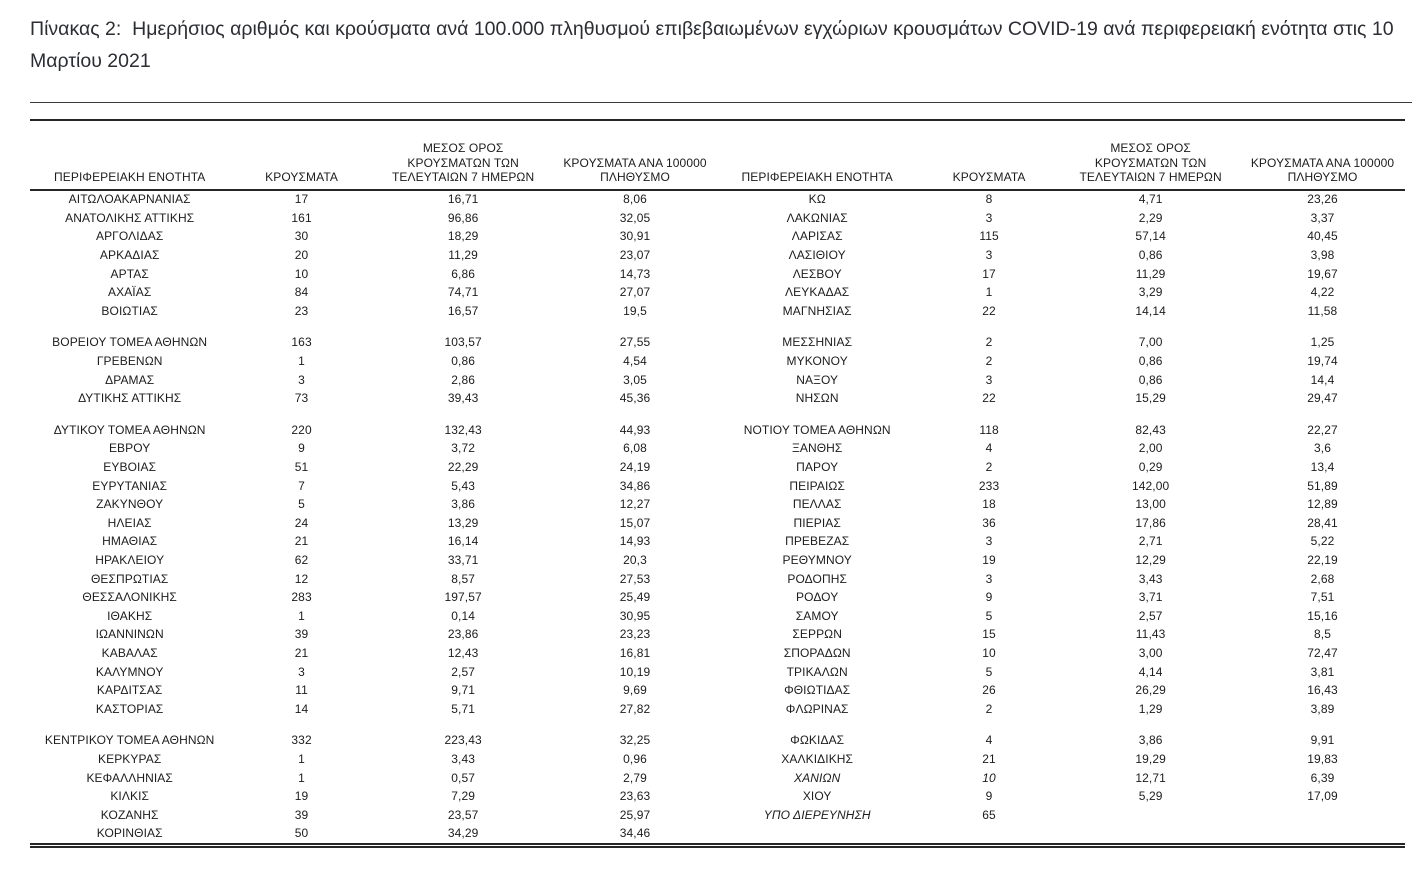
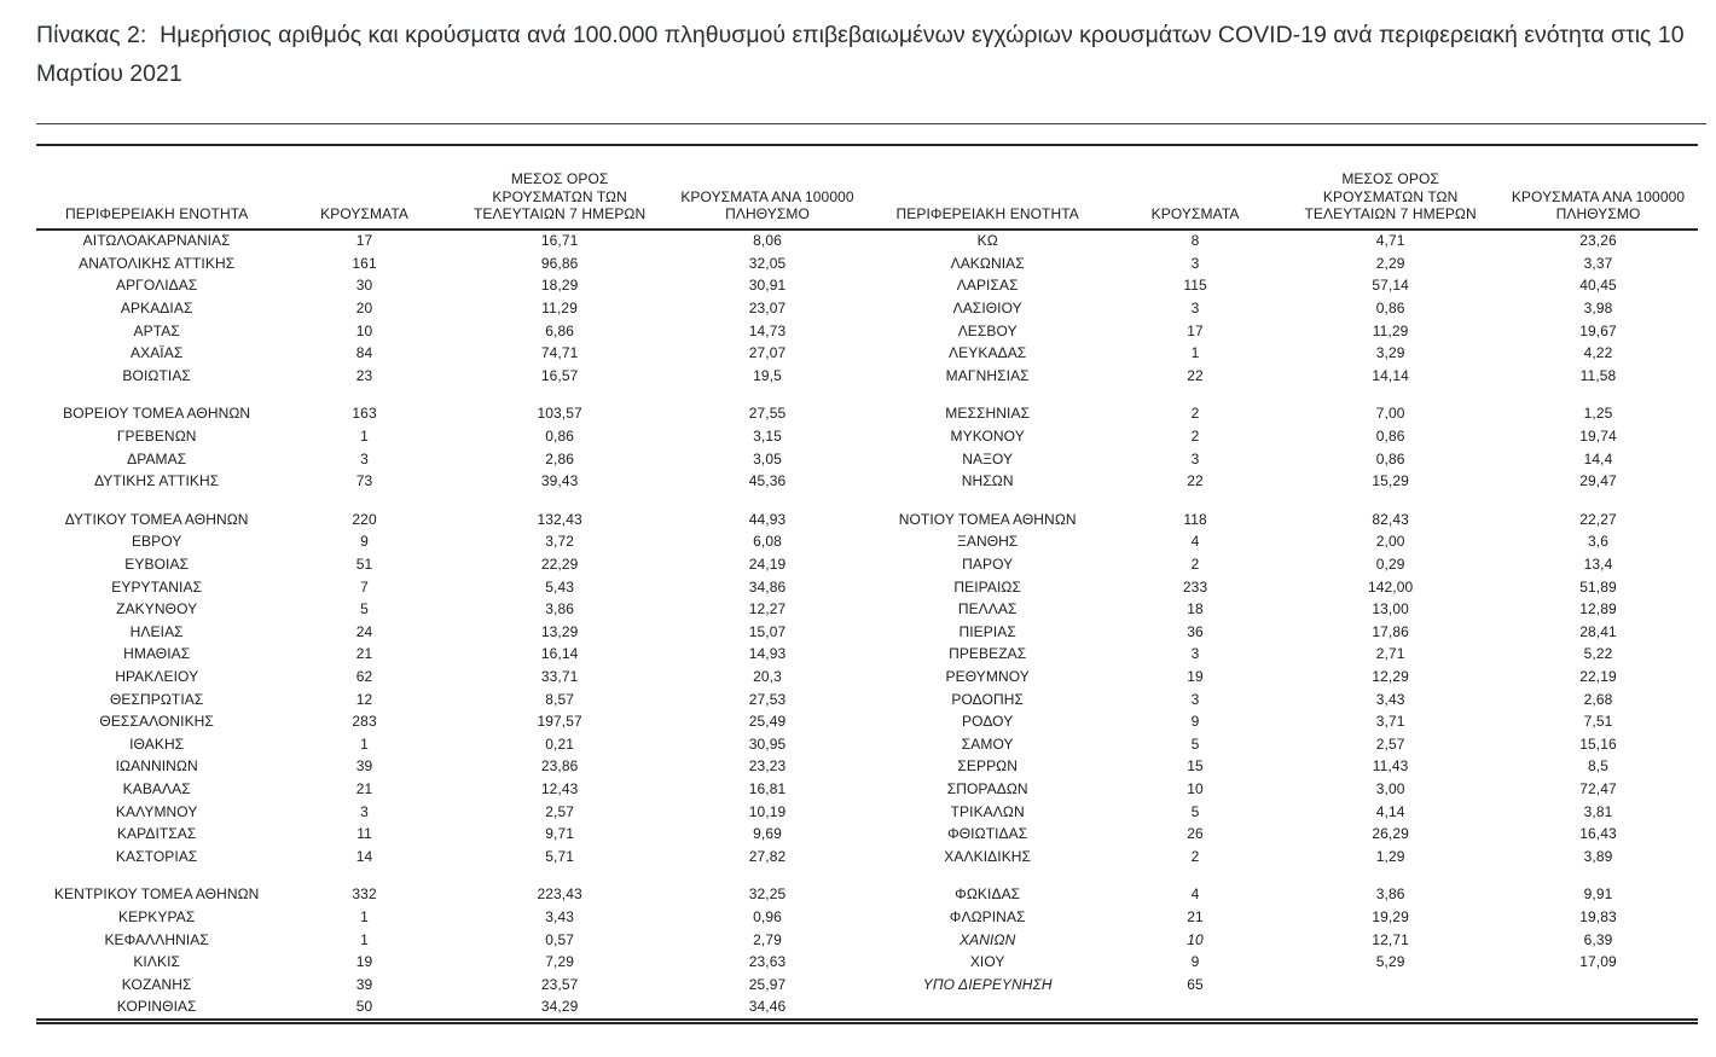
  Πίνακας 2: Ημερήσιος αριθμός και κρούσματα ανά 100.000 πληθυσμού επιβεβαιωμένων εγχώριων κρουσμάτων COVID-19 ανά περιφερειακή ενότητα στις 10 Μαρτίου 2021
  ΠΕΡΙΦΕΡΕΙΑΚΗ ΕΝΟΤΗΤΑ	ΚΡΟΥΣΜΑΤΑ	ΜΕΣΟΣ ΟΡΟΣ ΚΡΟΥΣΜΑΤΩΝ ΤΩΝ ΤΕΛΕΥΤΑΙΩΝ 7 ΗΜΕΡΩΝ	ΚΡΟΥΣΜΑΤΑ ΑΝΑ 100000 ΠΛΗΘΥΣΜΟ	ΠΕΡΙΦΕΡΕΙΑΚΗ ΕΝΟΤΗΤΑ	ΚΡΟΥΣΜΑΤΑ	ΜΕΣΟΣ ΟΡΟΣ ΚΡΟΥΣΜΑΤΩΝ ΤΩΝ ΤΕΛΕΥΤΑΙΩΝ 7 ΗΜΕΡΩΝ	ΚΡΟΥΣΜΑΤΑ ΑΝΑ 100000 ΠΛΗΘΥΣΜΟ
  ΑΙΤΩΛΟΑΚΑΡΝΑΝΙΑΣ	17	16,71	8,06	ΚΩ	8	4,71	23,26
  ΑΝΑΤΟΛΙΚΗΣ ΑΤΤΙΚΗΣ	161	96,86	32,05	ΛΑΚΩΝΙΑΣ	3	2,29	3,37
  ΑΡΓΟΛΙΔΑΣ	30	18,29	30,91	ΛΑΡΙΣΑΣ	115	57,14	40,45
  ΑΡΚΑΔΙΑΣ	20	11,29	23,07	ΛΑΣΙΘΙΟΥ	3	0,86	3,98
  ΑΡΤΑΣ	10	6,86	14,73	ΛΕΣΒΟΥ	17	11,29	19,67
  ΑΧΑΪΑΣ	84	74,71	27,07	ΛΕΥΚΑΔΑΣ	1	3,29	4,22
  ΒΟΙΩΤΙΑΣ	23	16,57	19,5	ΜΑΓΝΗΣΙΑΣ	22	14,14	11,58
  ΒΟΡΕΙΟΥ ΤΟΜΕΑ ΑΘΗΝΩΝ	163	103,57	27,55	ΜΕΣΣΗΝΙΑΣ	2	7,00	1,25
- ΓΡΕΒΕΝΩΝ	1	0,86	4,54	ΜΥΚΟΝΟΥ	2	0,86	19,74
+ ΓΡΕΒΕΝΩΝ	1	0,86	3,15	ΜΥΚΟΝΟΥ	2	0,86	19,74
  ΔΡΑΜΑΣ	3	2,86	3,05	ΝΑΞΟΥ	3	0,86	14,4
  ΔΥΤΙΚΗΣ ΑΤΤΙΚΗΣ	73	39,43	45,36	ΝΗΣΩΝ	22	15,29	29,47
  ΔΥΤΙΚΟΥ ΤΟΜΕΑ ΑΘΗΝΩΝ	220	132,43	44,93	ΝΟΤΙΟΥ ΤΟΜΕΑ ΑΘΗΝΩΝ	118	82,43	22,27
  ΕΒΡΟΥ	9	3,72	6,08	ΞΑΝΘΗΣ	4	2,00	3,6
  ΕΥΒΟΙΑΣ	51	22,29	24,19	ΠΑΡΟΥ	2	0,29	13,4
  ΕΥΡΥΤΑΝΙΑΣ	7	5,43	34,86	ΠΕΙΡΑΙΩΣ	233	142,00	51,89
  ΖΑΚΥΝΘΟΥ	5	3,86	12,27	ΠΕΛΛΑΣ	18	13,00	12,89
  ΗΛΕΙΑΣ	24	13,29	15,07	ΠΙΕΡΙΑΣ	36	17,86	28,41
  ΗΜΑΘΙΑΣ	21	16,14	14,93	ΠΡΕΒΕΖΑΣ	3	2,71	5,22
  ΗΡΑΚΛΕΙΟΥ	62	33,71	20,3	ΡΕΘΥΜΝΟΥ	19	12,29	22,19
  ΘΕΣΠΡΩΤΙΑΣ	12	8,57	27,53	ΡΟΔΟΠΗΣ	3	3,43	2,68
  ΘΕΣΣΑΛΟΝΙΚΗΣ	283	197,57	25,49	ΡΟΔΟΥ	9	3,71	7,51
- ΙΘΑΚΗΣ	1	0,14	30,95	ΣΑΜΟΥ	5	2,57	15,16
+ ΙΘΑΚΗΣ	1	0,21	30,95	ΣΑΜΟΥ	5	2,57	15,16
  ΙΩΑΝΝΙΝΩΝ	39	23,86	23,23	ΣΕΡΡΩΝ	15	11,43	8,5
  ΚΑΒΑΛΑΣ	21	12,43	16,81	ΣΠΟΡΑΔΩΝ	10	3,00	72,47
  ΚΑΛΥΜΝΟΥ	3	2,57	10,19	ΤΡΙΚΑΛΩΝ	5	4,14	3,81
  ΚΑΡΔΙΤΣΑΣ	11	9,71	9,69	ΦΘΙΩΤΙΔΑΣ	26	26,29	16,43
- ΚΑΣΤΟΡΙΑΣ	14	5,71	27,82	ΦΛΩΡΙΝΑΣ	2	1,29	3,89
+ ΚΑΣΤΟΡΙΑΣ	14	5,71	27,82	ΧΑΛΚΙΔΙΚΗΣ	2	1,29	3,89
  ΚΕΝΤΡΙΚΟΥ ΤΟΜΕΑ ΑΘΗΝΩΝ	332	223,43	32,25	ΦΩΚΙΔΑΣ	4	3,86	9,91
- ΚΕΡΚΥΡΑΣ	1	3,43	0,96	ΧΑΛΚΙΔΙΚΗΣ	21	19,29	19,83
+ ΚΕΡΚΥΡΑΣ	1	3,43	0,96	ΦΛΩΡΙΝΑΣ	21	19,29	19,83
  ΚΕΦΑΛΛΗΝΙΑΣ	1	0,57	2,79	ΧΑΝΙΩΝ	10	12,71	6,39
  ΚΙΛΚΙΣ	19	7,29	23,63	ΧΙΟΥ	9	5,29	17,09
  ΚΟΖΑΝΗΣ	39	23,57	25,97	ΥΠΟ ΔΙΕΡΕΥΝΗΣΗ	65
  ΚΟΡΙΝΘΙΑΣ	50	34,29	34,46
